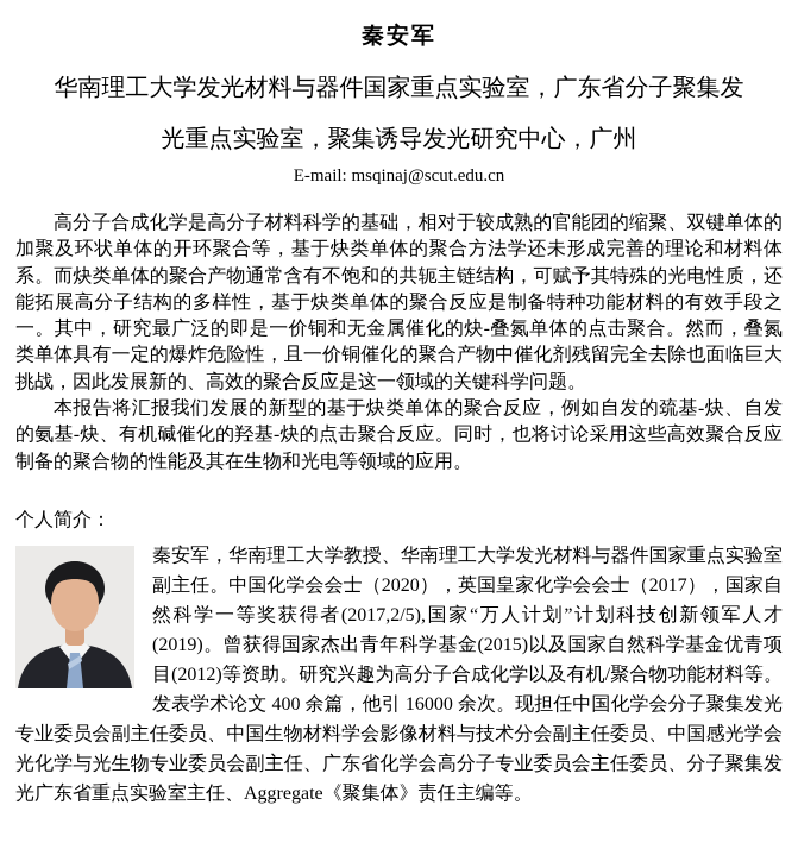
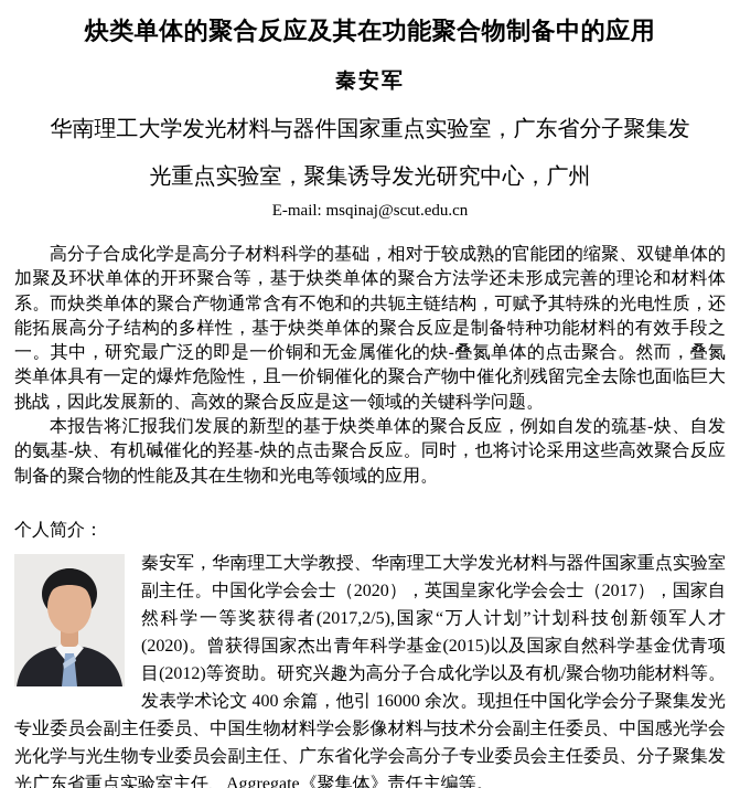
+ 炔类单体的聚合反应及其在功能聚合物制备中的应用
  秦安军
  华南理工大学发光材料与器件国家重点实验室，广东省分子聚集发光重点实验室，聚集诱导发光研究中心，广州
  E-mail: msqinaj@scut.edu.cn
  高分子合成化学是高分子材料科学的基础，相对于较成熟的官能团的缩聚、双键单体的加聚及环状单体的开环聚合等，基于炔类单体的聚合方法学还未形成完善的理论和材料体系。而炔类单体的聚合产物通常含有不饱和的共轭主链结构，可赋予其特殊的光电性质，还能拓展高分子结构的多样性，基于炔类单体的聚合反应是制备特种功能材料的有效手段之一。其中，研究最广泛的即是一价铜和无金属催化的炔-叠氮单体的点击聚合。然而，叠氮类单体具有一定的爆炸危险性，且一价铜催化的聚合产物中催化剂残留完全去除也面临巨大挑战，因此发展新的、高效的聚合反应是这一领域的关键科学问题。
  本报告将汇报我们发展的新型的基于炔类单体的聚合反应，例如自发的巯基-炔、自发的氨基-炔、有机碱催化的羟基-炔的点击聚合反应。同时，也将讨论采用这些高效聚合反应制备的聚合物的性能及其在生物和光电等领域的应用。
  个人简介：
- 秦安军，华南理工大学教授、华南理工大学发光材料与器件国家重点实验室副主任。中国化学会会士（2020），英国皇家化学会会士（2017），国家自然科学一等奖获得者(2017,2/5),国家“万人计划”计划科技创新领军人才(2019)。曾获得国家杰出青年科学基金(2015)以及国家自然科学基金优青项目(2012)等资助。研究兴趣为高分子合成化学以及有机/聚合物功能材料等。发表学术论文 400 余篇，他引 16000 余次。现担任中国化学会分子聚集发光专业委员会副主任委员、中国生物材料学会影像材料与技术分会副主任委员、中国感光学会光化学与光生物专业委员会副主任、广东省化学会高分子专业委员会主任委员、分子聚集发光广东省重点实验室主任、Aggregate《聚集体》责任主编等。
+ 秦安军，华南理工大学教授、华南理工大学发光材料与器件国家重点实验室副主任。中国化学会会士（2020），英国皇家化学会会士（2017），国家自然科学一等奖获得者(2017,2/5),国家“万人计划”计划科技创新领军人才(2020)。曾获得国家杰出青年科学基金(2015)以及国家自然科学基金优青项目(2012)等资助。研究兴趣为高分子合成化学以及有机/聚合物功能材料等。发表学术论文 400 余篇，他引 16000 余次。现担任中国化学会分子聚集发光专业委员会副主任委员、中国生物材料学会影像材料与技术分会副主任委员、中国感光学会光化学与光生物专业委员会副主任、广东省化学会高分子专业委员会主任委员、分子聚集发光广东省重点实验室主任、Aggregate《聚集体》责任主编等。
